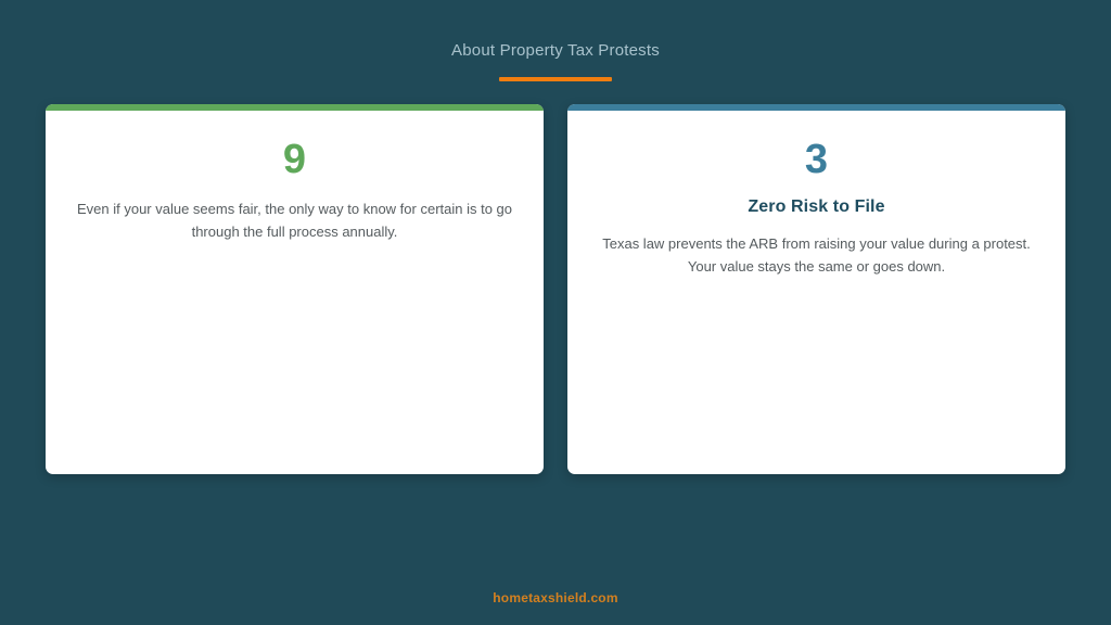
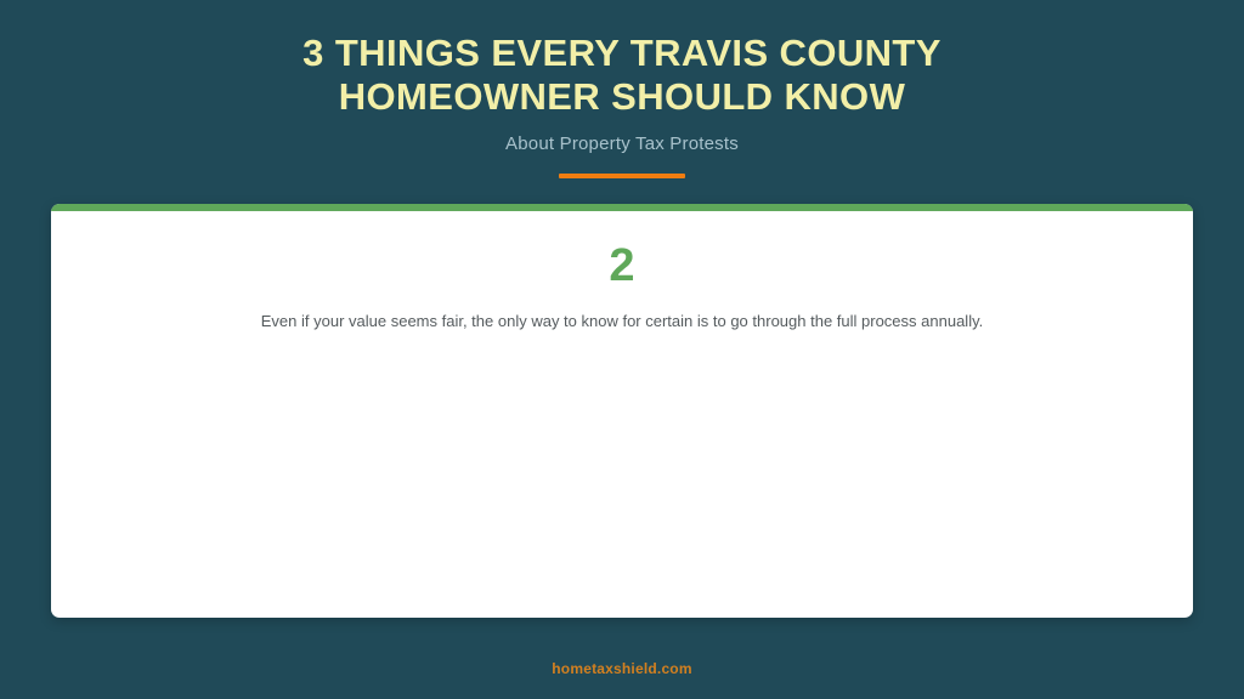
+ 3 THINGS EVERY TRAVIS COUNTY HOMEOWNER SHOULD KNOW
  About Property Tax Protests
- 9
+ 2
  Even if your value seems fair, the only way to know for certain is to go through the full process annually.
- 3
- Zero Risk to File
- Texas law prevents the ARB from raising your value during a protest. Your value stays the same or goes down.
  hometaxshield.com
